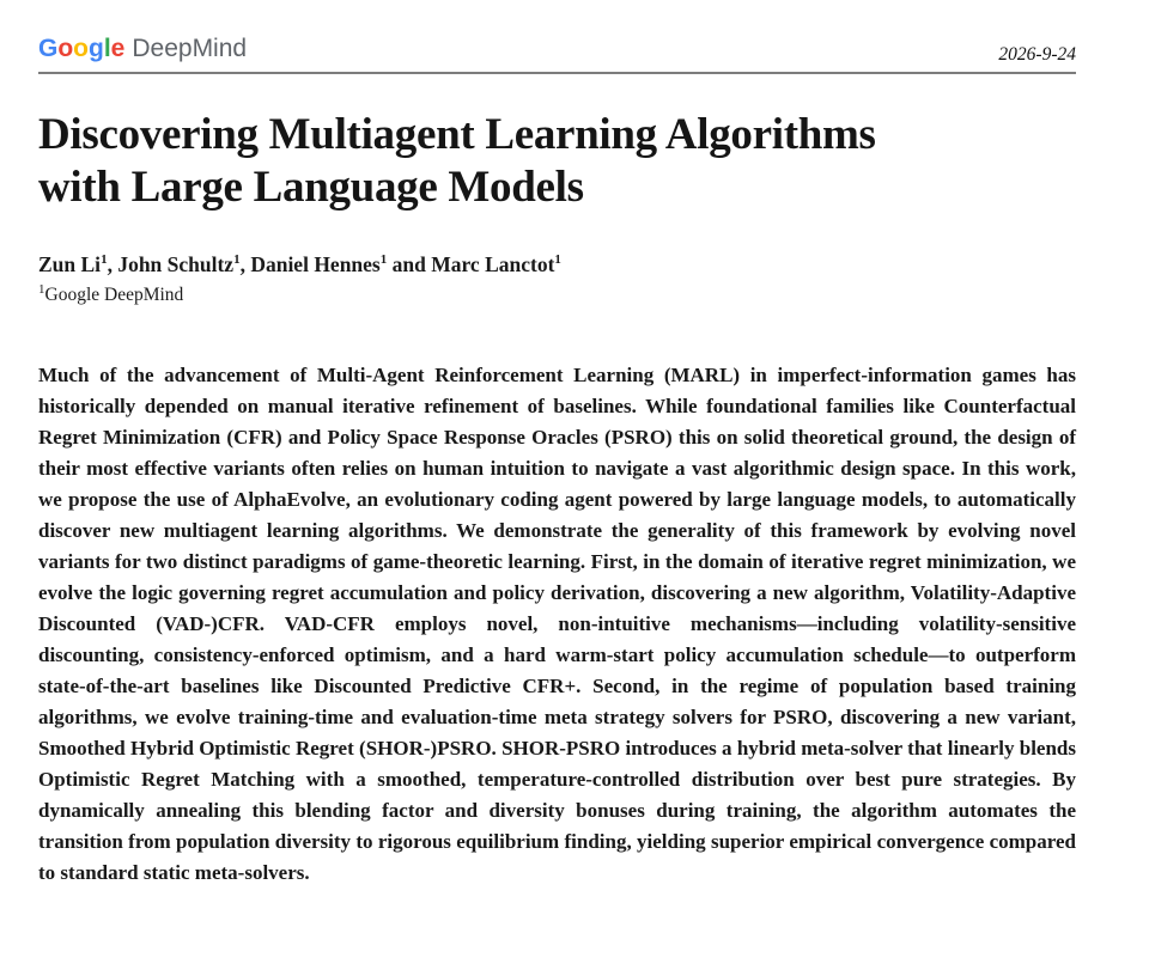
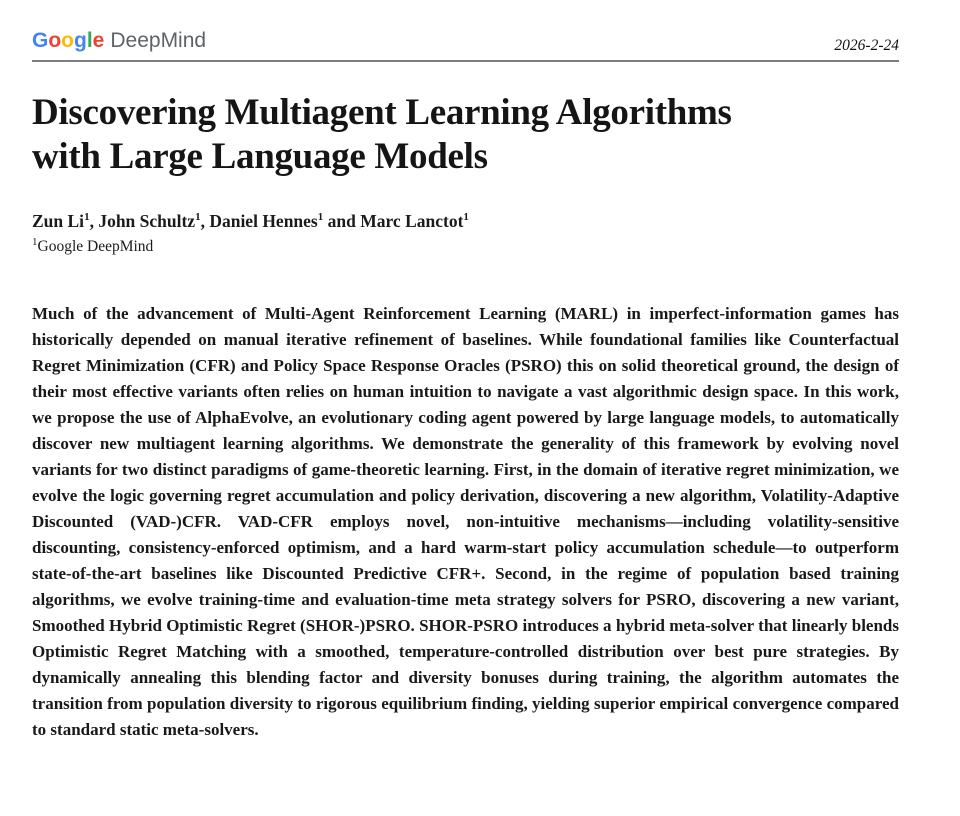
  Google DeepMind
- 2026-9-24
+ 2026-2-24
  Discovering Multiagent Learning Algorithms
  with Large Language Models
  Zun Li1, John Schultz1, Daniel Hennes1 and Marc Lanctot1
  1Google DeepMind
  Much of the advancement of Multi-Agent Reinforcement Learning (MARL) in imperfect-information games has historically depended on manual iterative refinement of baselines. While foundational families like Counterfactual Regret Minimization (CFR) and Policy Space Response Oracles (PSRO) this on solid theoretical ground, the design of their most effective variants often relies on human intuition to navigate a vast algorithmic design space. In this work, we propose the use of AlphaEvolve, an evolutionary coding agent powered by large language models, to automatically discover new multiagent learning algorithms. We demonstrate the generality of this framework by evolving novel variants for two distinct paradigms of game-theoretic learning. First, in the domain of iterative regret minimization, we evolve the logic governing regret accumulation and policy derivation, discovering a new algorithm, Volatility-Adaptive Discounted (VAD-)CFR. VAD-CFR employs novel, non-intuitive mechanisms—including volatility-sensitive discounting, consistency-enforced optimism, and a hard warm-start policy accumulation schedule—to outperform state-of-the-art baselines like Discounted Predictive CFR+. Second, in the regime of population based training algorithms, we evolve training-time and evaluation-time meta strategy solvers for PSRO, discovering a new variant, Smoothed Hybrid Optimistic Regret (SHOR-)PSRO. SHOR-PSRO introduces a hybrid meta-solver that linearly blends Optimistic Regret Matching with a smoothed, temperature-controlled distribution over best pure strategies. By dynamically annealing this blending factor and diversity bonuses during training, the algorithm automates the transition from population diversity to rigorous equilibrium finding, yielding superior empirical convergence compared to standard static meta-solvers.
